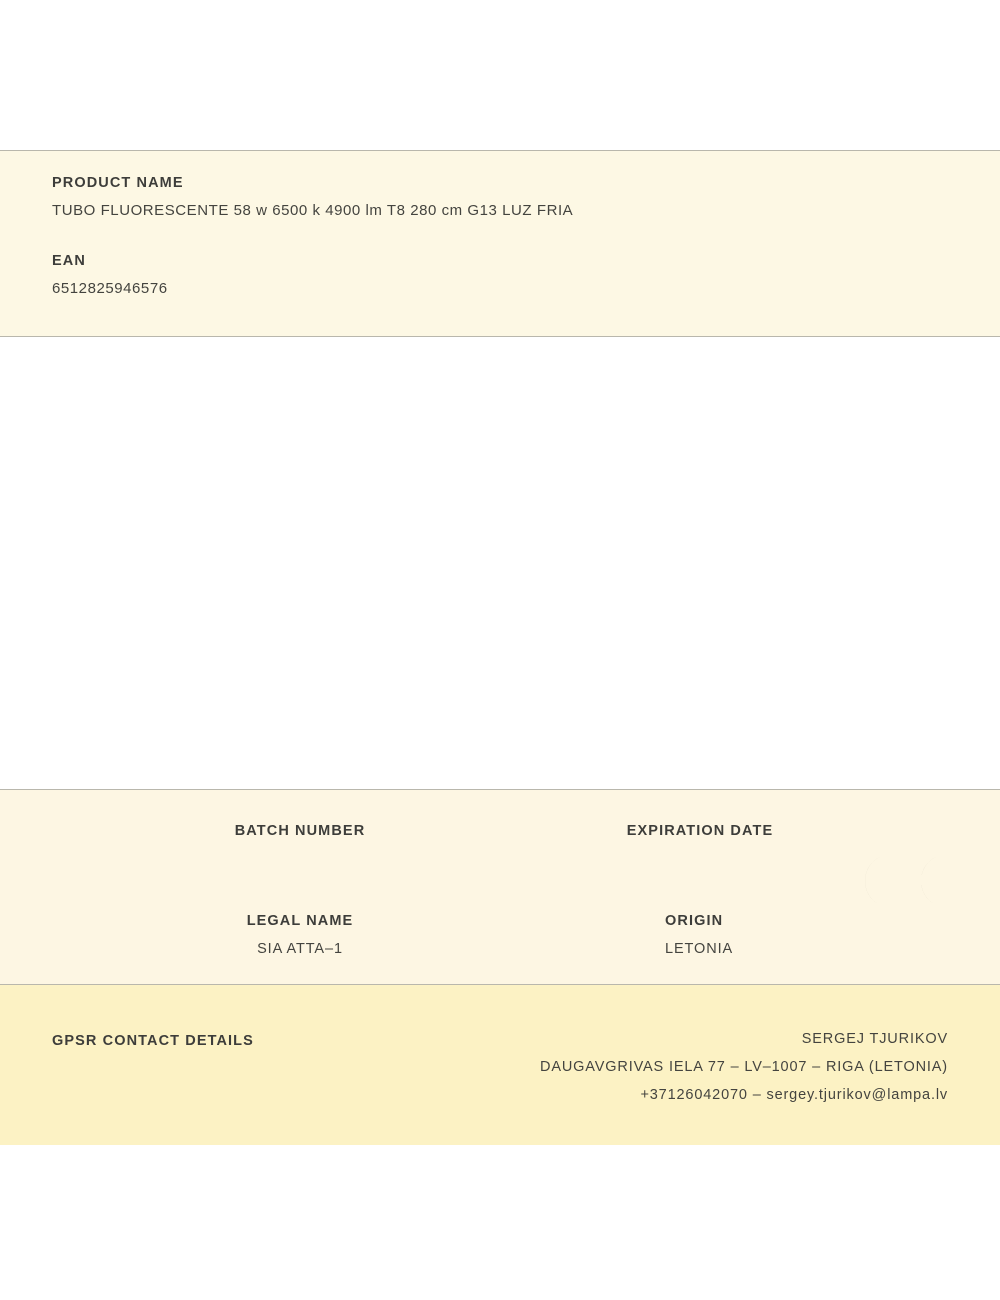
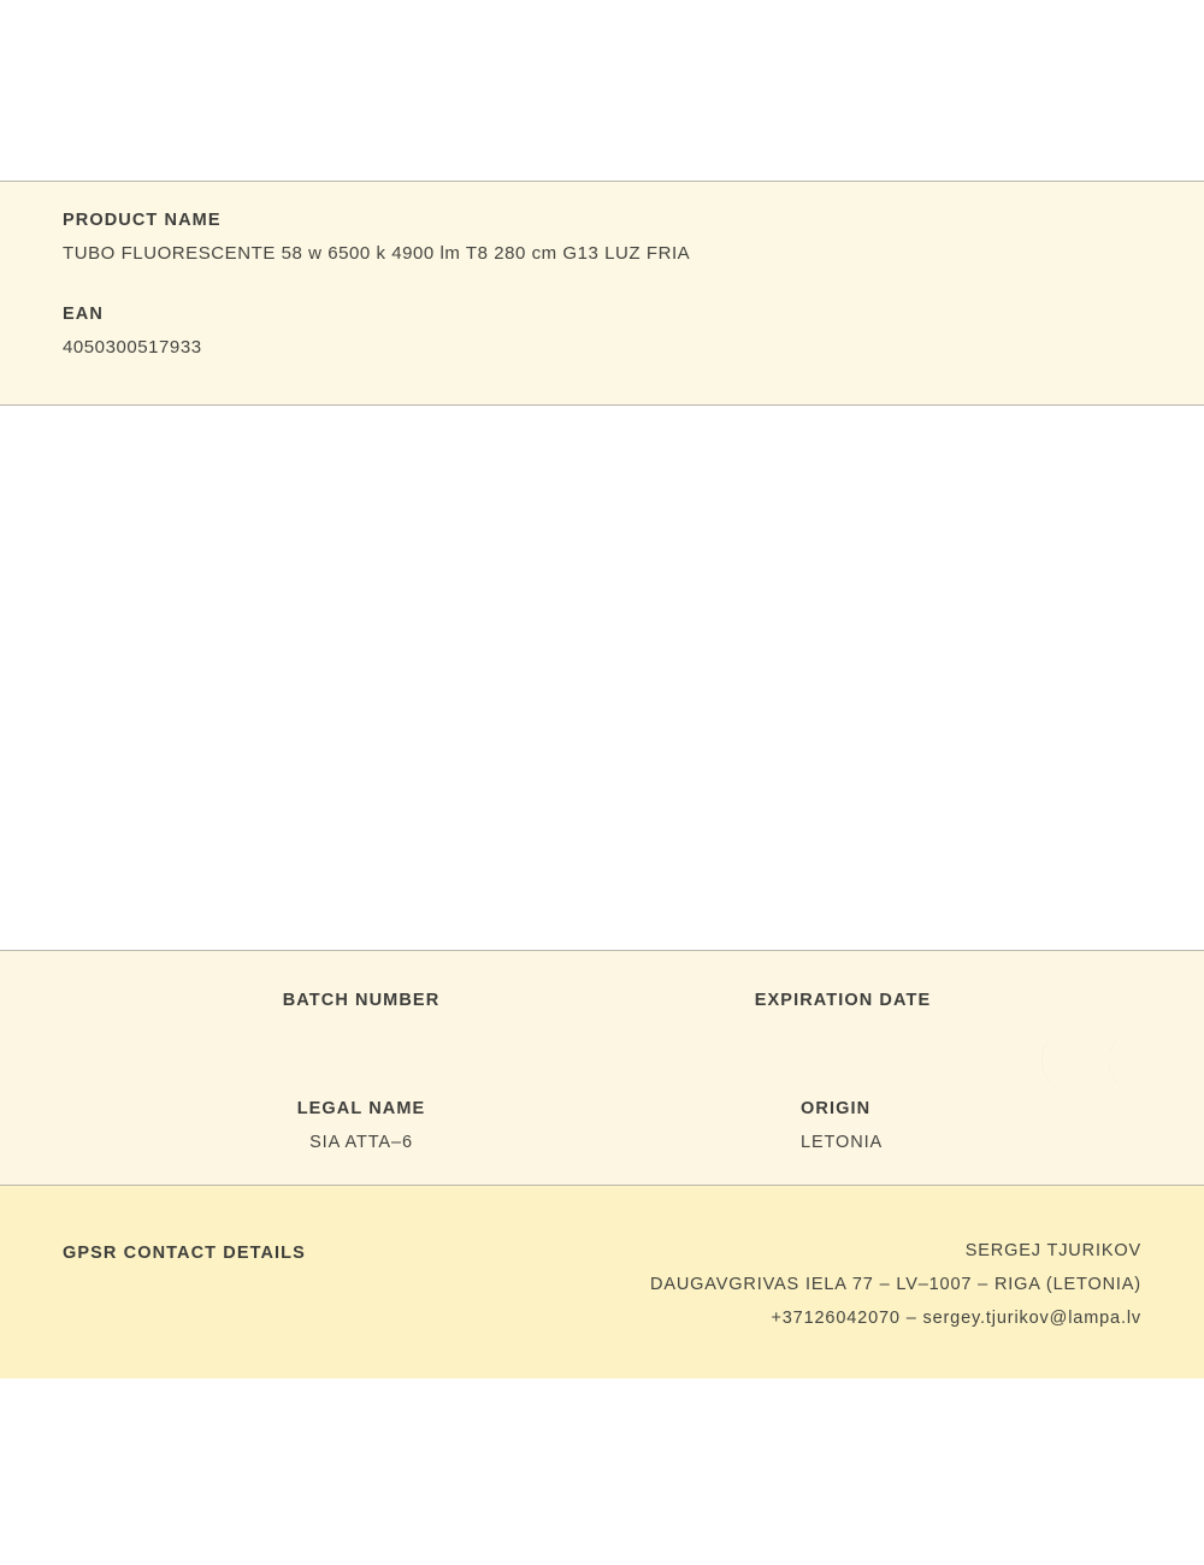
  PRODUCT NAME
  TUBO FLUORESCENTE 58 w 6500 k 4900 lm T8 280 cm G13 LUZ FRIA
  EAN
- 6512825946576
+ 4050300517933
  BATCH NUMBER
  EXPIRATION DATE
  LEGAL NAME
- SIA ATTA–1
+ SIA ATTA–6
  ORIGIN
  LETONIA
  GPSR CONTACT DETAILS
  SERGEJ TJURIKOV
  DAUGAVGRIVAS IELA 77 – LV–1007 – RIGA (LETONIA)
  +37126042070 – sergey.tjurikov@lampa.lv
